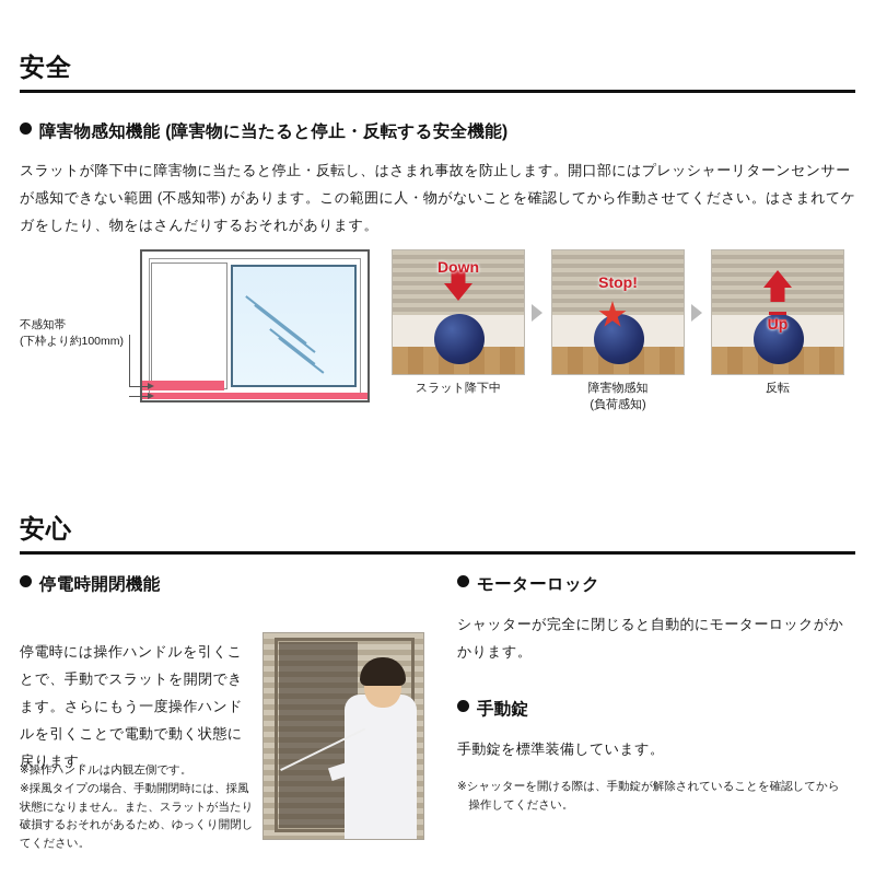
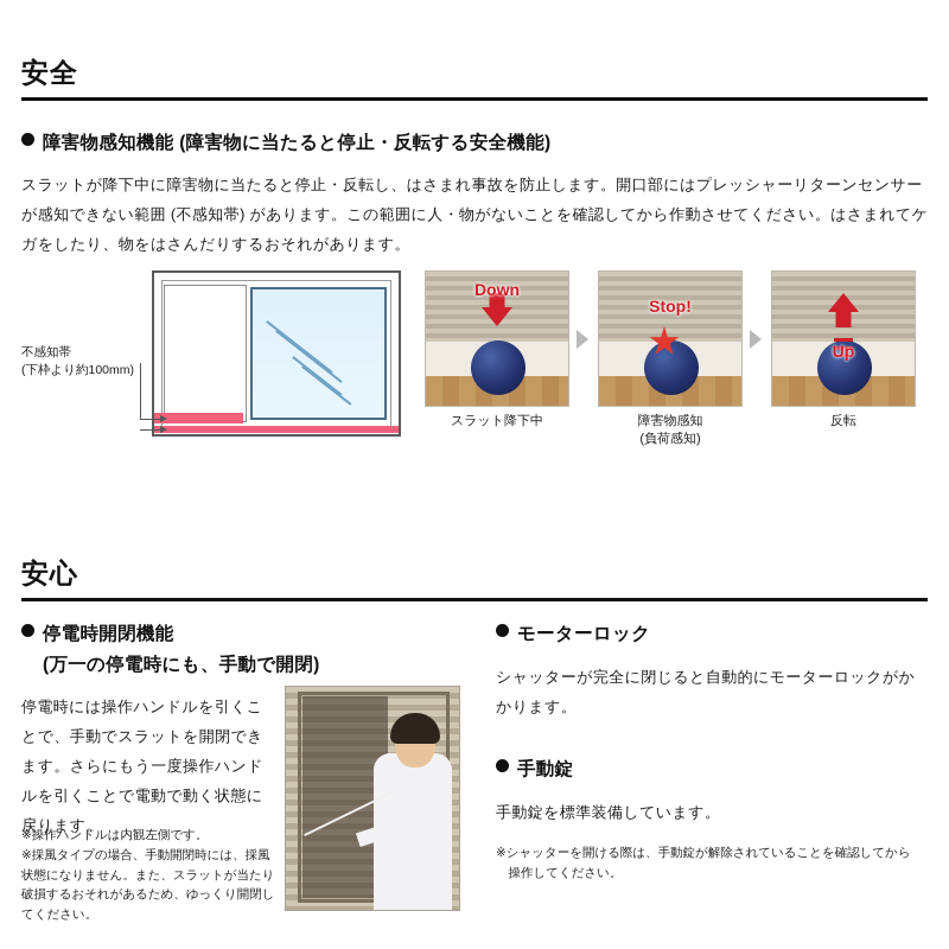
  安全
  障害物感知機能 (障害物に当たると停止・反転する安全機能)
  スラットが降下中に障害物に当たると停止・反転し、はさまれ事故を防止します。開口部にはプレッシャーリターンセンサーが感知できない範囲 (不感知帯) があります。この範囲に人・物がないことを確認してから作動させてください。はさまれてケガをしたり、物をはさんだりするおそれがあります。
  不感知帯
  (下枠より約100mm)
  Down
  スラット降下中
  Stop!
  障害物感知
  (負荷感知)
  Up
  反転
  安心
  停電時開閉機能
+ (万一の停電時にも、手動で開閉)
  停電時には操作ハンドルを引くことで、手動でスラットを開閉できます。さらにもう一度操作ハンドルを引くことで電動で動く状態に戻ります。
  ※操作ハンドルは内観左側です。
  ※採風タイプの場合、手動開閉時には、採風状態になりません。また、スラットが当たり破損するおそれがあるため、ゆっくり開閉してください。
  モーターロック
  シャッターが完全に閉じると自動的にモーターロックがかかります。
  手動錠
  手動錠を標準装備しています。
  ※シャッターを開ける際は、手動錠が解除されていることを確認してから
  操作してください。
